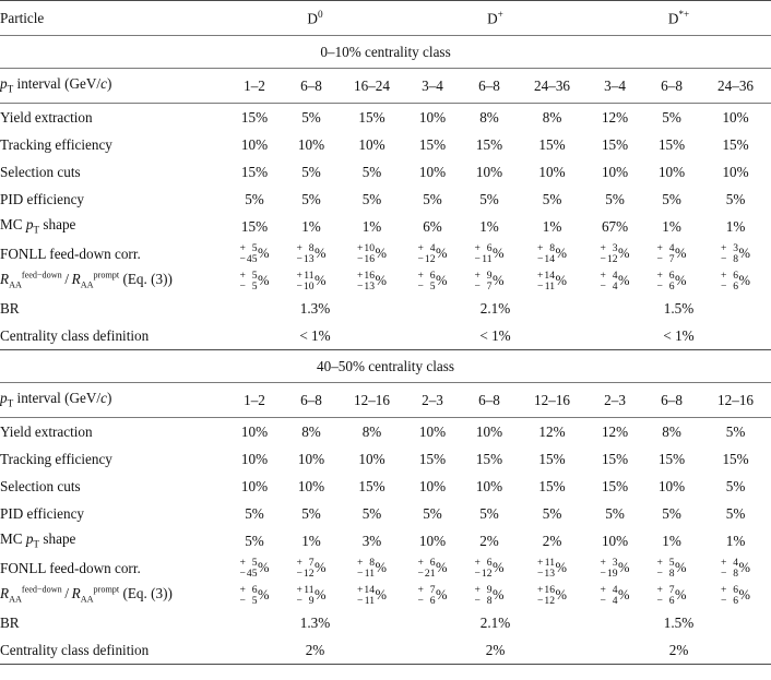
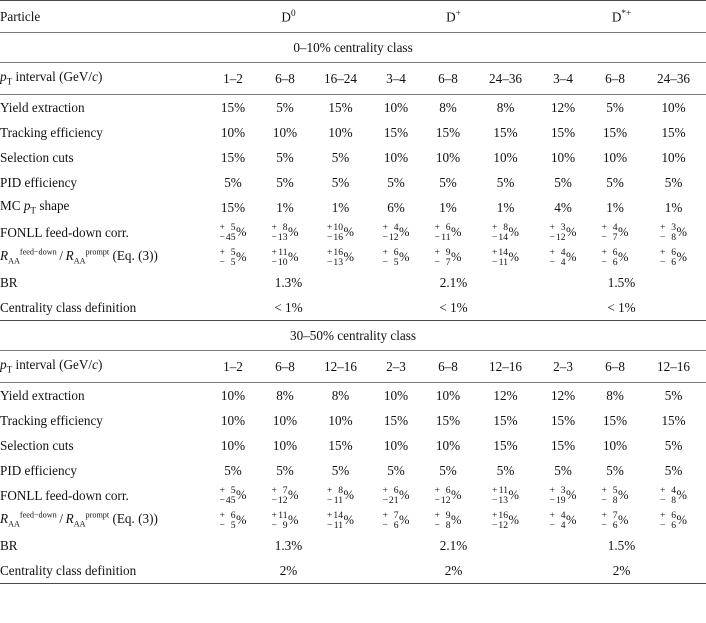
  Particle	D0	D+	D*+
  0–10% centrality class
  pT interval (GeV/c)	1–2	6–8	16–24	3–4	6–8	24–36	3–4	6–8	24–36
  Yield extraction	15%	5%	15%	10%	8%	8%	12%	5%	10%
  Tracking efficiency	10%	10%	10%	15%	15%	15%	15%	15%	15%
  Selection cuts	15%	5%	5%	10%	10%	10%	10%	10%	10%
  PID efficiency	5%	5%	5%	5%	5%	5%	5%	5%	5%
- MC pT shape	15%	1%	1%	6%	1%	1%	67%	1%	1%
+ MC pT shape	15%	1%	1%	6%	1%	1%	4%	1%	1%
  FONLL feed-down corr.	+ 5−45%	+ 8−13%	+10−16%	+ 4−12%	+ 6− 11%	+ 8−14%	+ 3−12%	+ 4− 7%	+ 3− 8%
  RAAfeed−down / RAAprompt (Eq. (3))	+ 5− 5%	+ 11−10%	+16−13%	+ 6− 5%	+ 9− 7%	+14− 11%	+ 4− 4%	+ 6− 6%	+ 6− 6%
  BR	1.3%	2.1%	1.5%
  Centrality class definition	< 1%	< 1%	< 1%
- 40–50% centrality class
+ 30–50% centrality class
  pT interval (GeV/c)	1–2	6–8	12–16	2–3	6–8	12–16	2–3	6–8	12–16
  Yield extraction	10%	8%	8%	10%	10%	12%	12%	8%	5%
  Tracking efficiency	10%	10%	10%	15%	15%	15%	15%	15%	15%
  Selection cuts	10%	10%	15%	10%	10%	15%	15%	10%	5%
  PID efficiency	5%	5%	5%	5%	5%	5%	5%	5%	5%
- MC pT shape	5%	1%	3%	10%	2%	2%	10%	1%	1%
  FONLL feed-down corr.	+ 5−45%	+ 7−12%	+ 8− 11%	+ 6−21%	+ 6−12%	+ 11−13%	+ 3−19%	+ 5− 8%	+ 4− 8%
  RAAfeed−down / RAAprompt (Eq. (3))	+ 6− 5%	+ 11− 9%	+14− 11%	+ 7− 6%	+ 9− 8%	+16−12%	+ 4− 4%	+ 7− 6%	+ 6− 6%
  BR	1.3%	2.1%	1.5%
  Centrality class definition	2%	2%	2%
